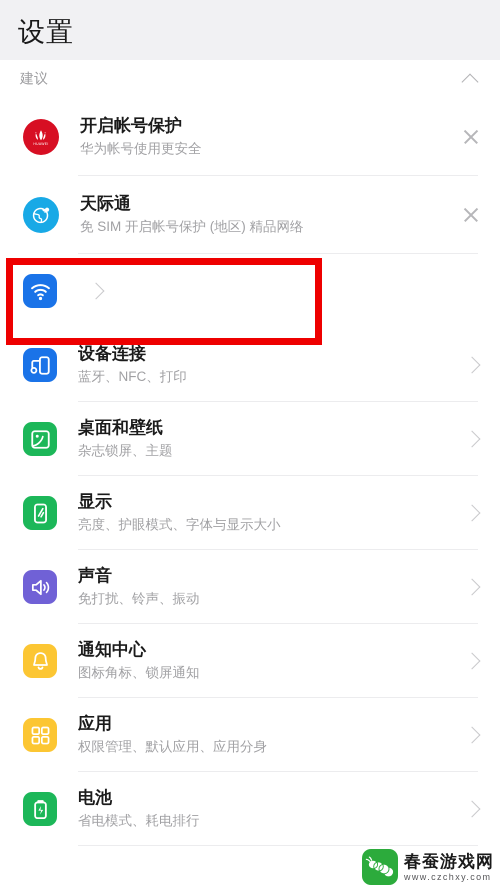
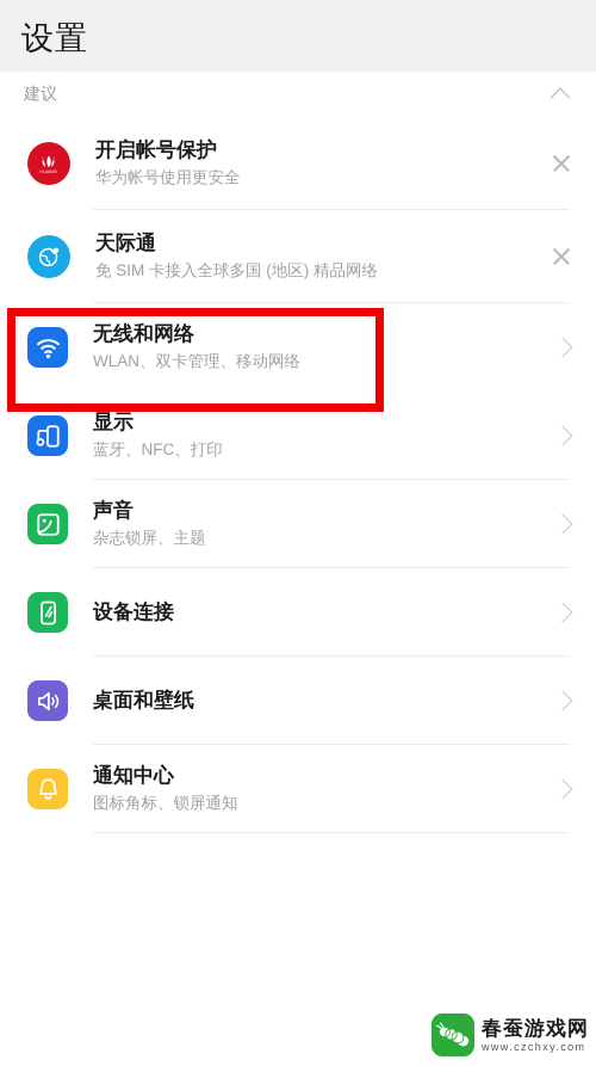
  设置
  建议
  开启帐号保护
  华为帐号使用更安全
  天际通
- 免 SIM 开启帐号保护 (地区) 精品网络
+ 免 SIM 卡接入全球多国 (地区) 精品网络
+ 无线和网络
+ WLAN、双卡管理、移动网络
- 设备连接
+ 显示
  蓝牙、NFC、打印
- 桌面和壁纸
+ 声音
  杂志锁屏、主题
- 显示
+ 设备连接
- 亮度、护眼模式、字体与显示大小
- 声音
+ 桌面和壁纸
- 免打扰、铃声、振动
  通知中心
  图标角标、锁屏通知
- 应用
- 权限管理、默认应用、应用分身
- 电池
- 省电模式、耗电排行
  春蚕游戏网
  www.czchxy.com
